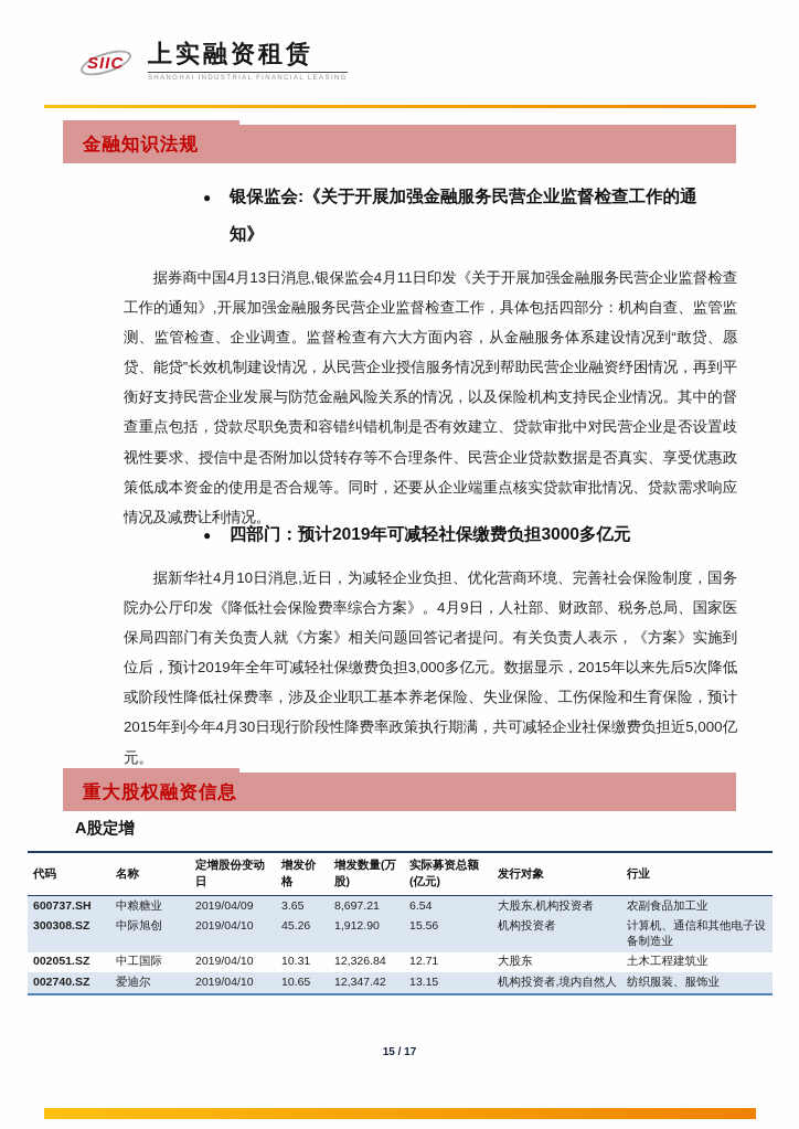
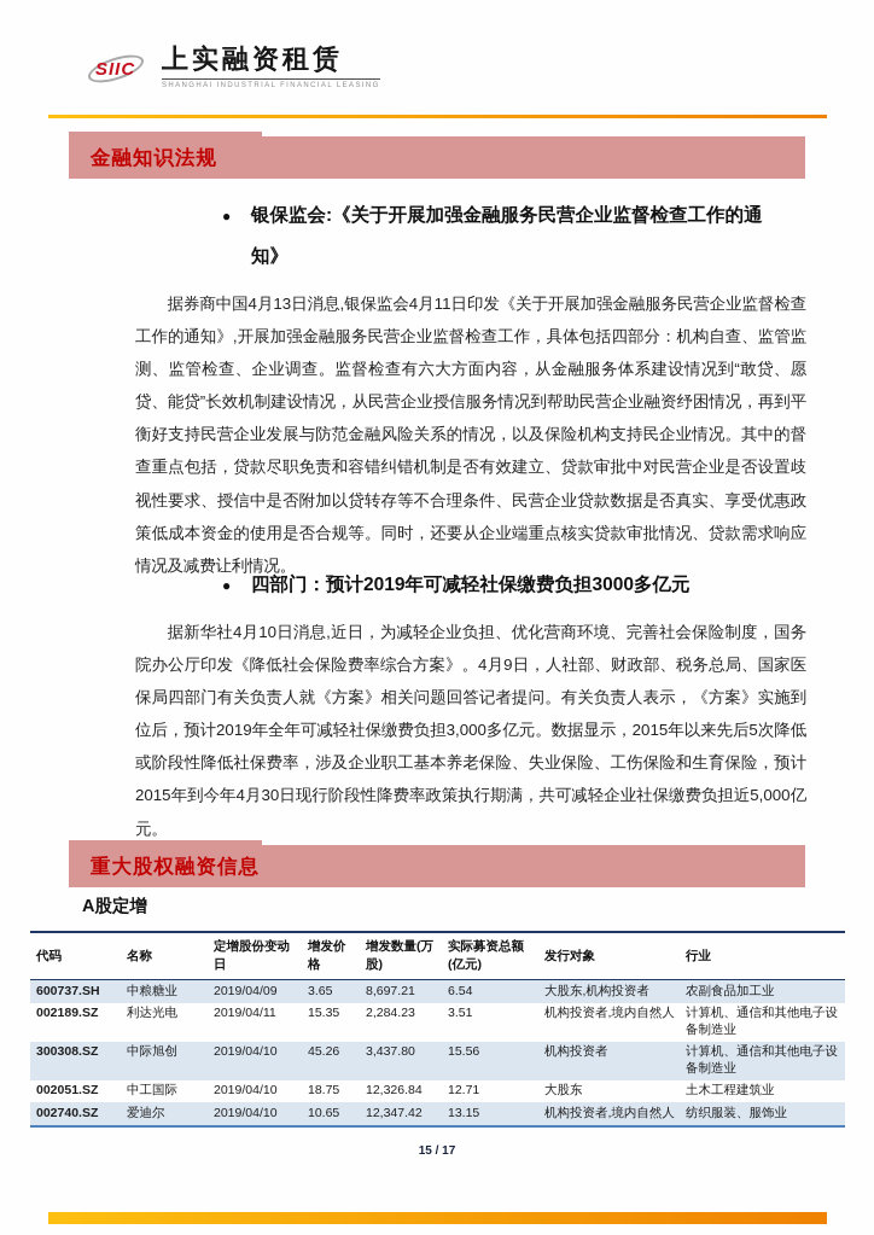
  SIIC
  上实融资租赁
  金融知识法规
  ●
  银保监会:《关于开展加强金融服务民营企业监督检查工作的通知》
  据券商中国4月13日消息,银保监会4月11日印发《关于开展加强金融服务民营企业监督检查工作的通知》,开展加强金融服务民营企业监督检查工作，具体包括四部分：机构自查、监管监测、监管检查、企业调查。监督检查有六大方面内容，从金融服务体系建设情况到“敢贷、愿贷、能贷”长效机制建设情况，从民营企业授信服务情况到帮助民营企业融资纾困情况，再到平衡好支持民营企业发展与防范金融风险关系的情况，以及保险机构支持民企业情况。其中的督查重点包括，贷款尽职免责和容错纠错机制是否有效建立、贷款审批中对民营企业是否设置歧视性要求、授信中是否附加以贷转存等不合理条件、民营企业贷款数据是否真实、享受优惠政策低成本资金的使用是否合规等。同时，还要从企业端重点核实贷款审批情况、贷款需求响应情况及减费让利情况。
  ●
  四部门：预计2019年可减轻社保缴费负担3000多亿元
  据新华社4月10日消息,近日，为减轻企业负担、优化营商环境、完善社会保险制度，国务院办公厅印发《降低社会保险费率综合方案》。4月9日，人社部、财政部、税务总局、国家医保局四部门有关负责人就《方案》相关问题回答记者提问。有关负责人表示，《方案》实施到位后，预计2019年全年可减轻社保缴费负担3,000多亿元。数据显示，2015年以来先后5次降低或阶段性降低社保费率，涉及企业职工基本养老保险、失业保险、工伤保险和生育保险，预计2015年到今年4月30日现行阶段性降费率政策执行期满，共可减轻企业社保缴费负担近5,000亿元。
  重大股权融资信息
  A股定增
  代码	名称	定增股份变动日	增发价格	增发数量(万股)	实际募资总额(亿元)	发行对象	行业
  600737.SH	中粮糖业	2019/04/09	3.65	8,697.21	6.54	大股东,机构投资者	农副食品加工业
+ 002189.SZ	利达光电	2019/04/11	15.35	2,284.23	3.51	机构投资者,境内自然人	计算机、通信和其他电子设备制造业
- 300308.SZ	中际旭创	2019/04/10	45.26	1,912.90	15.56	机构投资者	计算机、通信和其他电子设备制造业
+ 300308.SZ	中际旭创	2019/04/10	45.26	3,437.80	15.56	机构投资者	计算机、通信和其他电子设备制造业
- 002051.SZ	中工国际	2019/04/10	10.31	12,326.84	12.71	大股东	土木工程建筑业
+ 002051.SZ	中工国际	2019/04/10	18.75	12,326.84	12.71	大股东	土木工程建筑业
  002740.SZ	爱迪尔	2019/04/10	10.65	12,347.42	13.15	机构投资者,境内自然人	纺织服装、服饰业
  15 / 17
